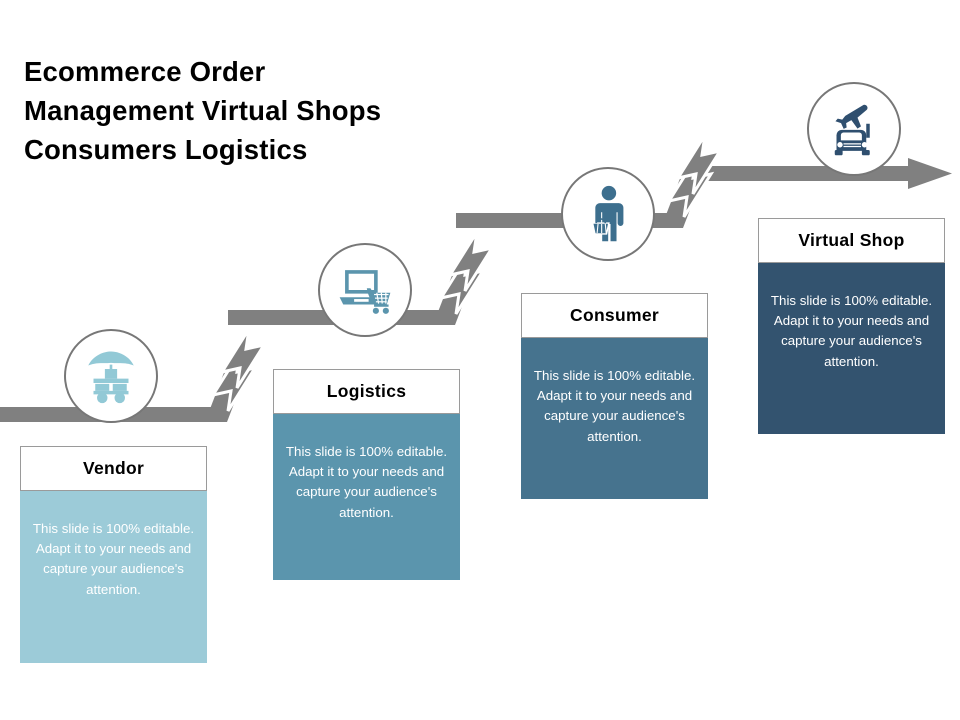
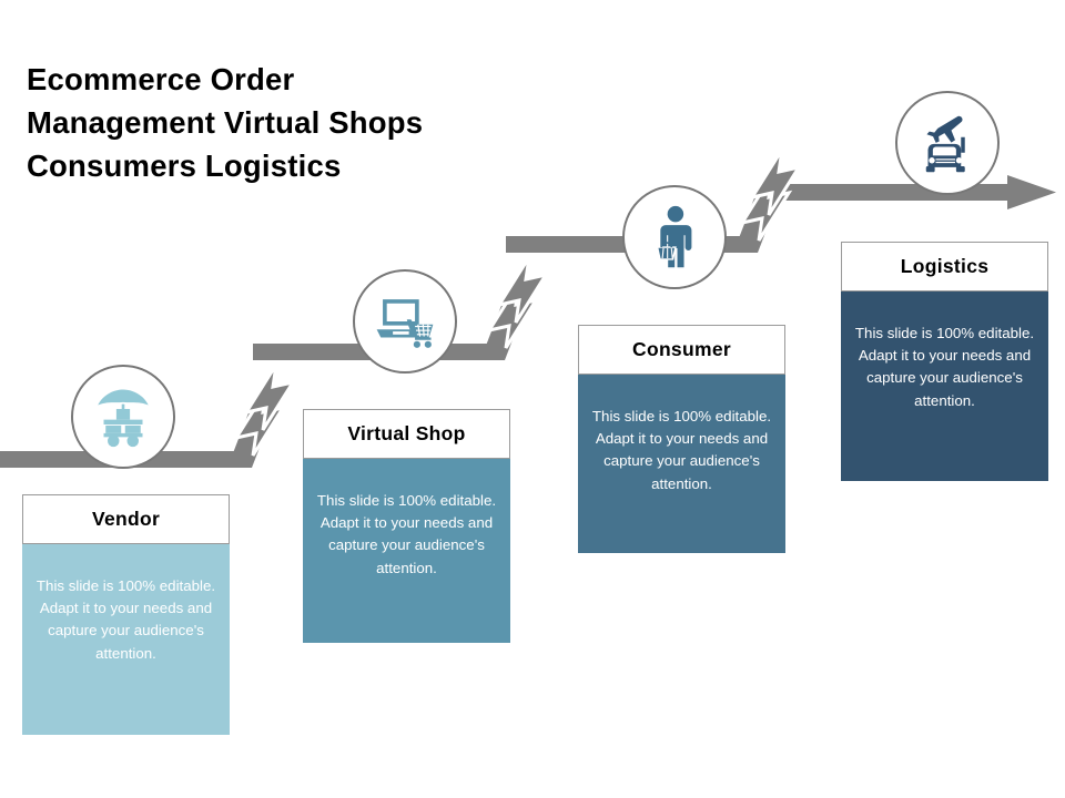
  Ecommerce Order
  Management Virtual Shops
  Consumers Logistics
  Vendor
  This slide is 100% editable. Adapt it to your needs and capture your audience's attention.
- Logistics
+ Virtual Shop
  This slide is 100% editable. Adapt it to your needs and capture your audience's attention.
  Consumer
  This slide is 100% editable. Adapt it to your needs and capture your audience's attention.
- Virtual Shop
+ Logistics
  This slide is 100% editable. Adapt it to your needs and capture your audience's attention.
